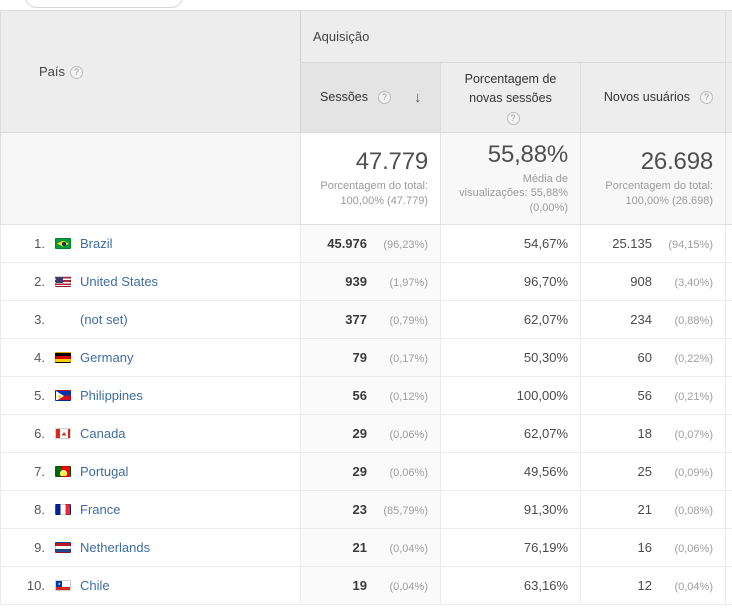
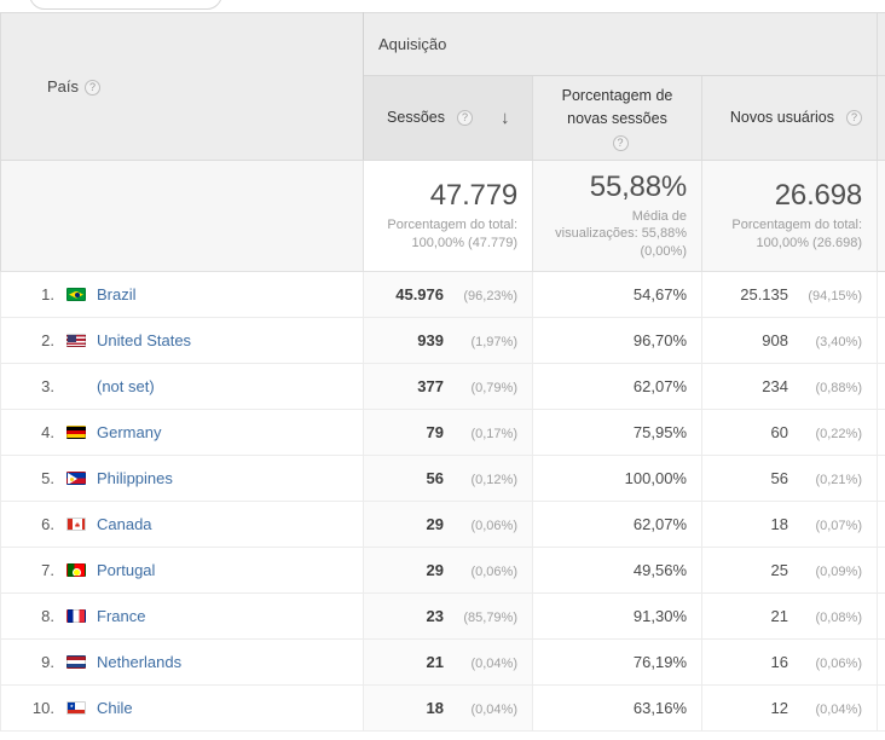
  País ?	Aquisição
  Sessões ? ↓	Porcentagem de novas sessões ?	Novos usuários ?
  	47.779 Porcentagem do total: 100,00% (47.779)	55,88% Média de visualizações: 55,88% (0,00%)	26.698 Porcentagem do total: 100,00% (26.698)
  1. Brazil	45.976 (96,23%)	54,67%	25.135 (94,15%)
  2. United States	939 (1,97%)	96,70%	908 (3,40%)
  3. (not set)	377 (0,79%)	62,07%	234 (0,88%)
- 4. Germany	79 (0,17%)	50,30%	60 (0,22%)
+ 4. Germany	79 (0,17%)	75,95%	60 (0,22%)
  5. Philippines	56 (0,12%)	100,00%	56 (0,21%)
  6. Canada	29 (0,06%)	62,07%	18 (0,07%)
  7. Portugal	29 (0,06%)	49,56%	25 (0,09%)
  8. France	23 (85,79%)	91,30%	21 (0,08%)
  9. Netherlands	21 (0,04%)	76,19%	16 (0,06%)
- 10. Chile	19 (0,04%)	63,16%	12 (0,04%)
+ 10. Chile	18 (0,04%)	63,16%	12 (0,04%)
